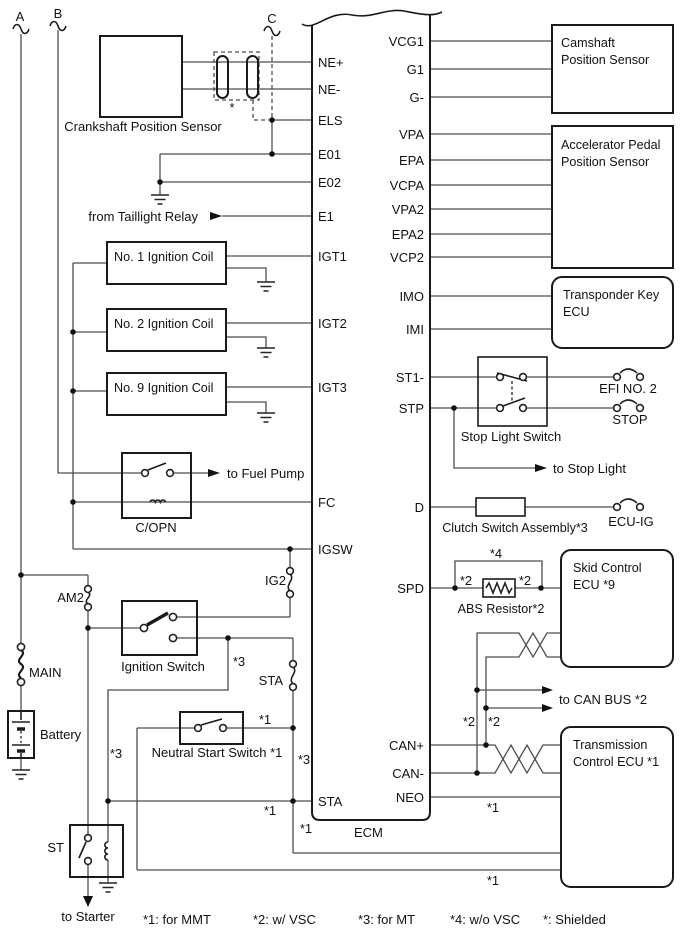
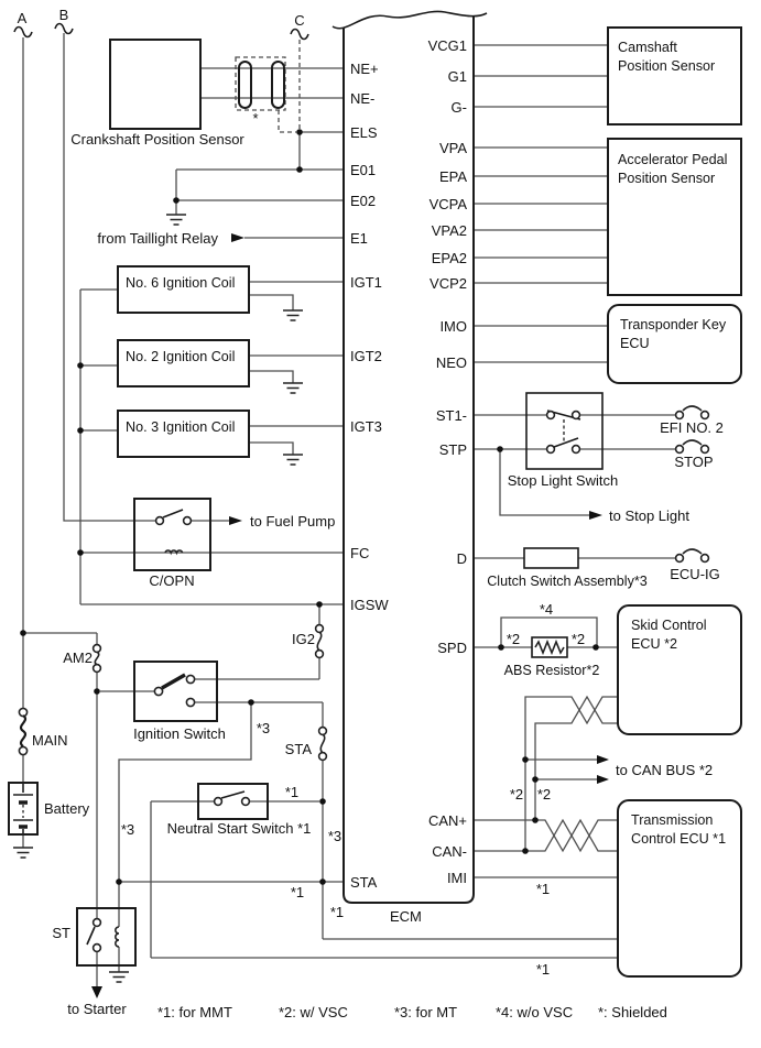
  A
  B
  C
  NE+
  NE-
  ELS
  E01
  E02
  E1
  IGT1
  IGT2
  IGT3
  FC
  IGSW
  STA
  VCG1
  G1
  G-
  VPA
  EPA
  VCPA
  VPA2
  EPA2
  VCP2
  IMO
- IMI
+ NEO
  ST1-
  STP
  D
  SPD
  CAN+
  CAN-
- NEO
+ IMI
  Crankshaft Position Sensor
  Camshaft
  Position Sensor
  Accelerator Pedal
  Position Sensor
  Transponder Key
  ECU
  Skid Control
- ECU *9
+ ECU *2
  Transmission
  Control ECU *1
- No. 1 Ignition Coil
+ No. 6 Ignition Coil
  No. 2 Ignition Coil
- No. 9 Ignition Coil
+ No. 3 Ignition Coil
  C/OPN
  Ignition Switch
  Neutral Start Switch *1
  Stop Light Switch
  Clutch Switch Assembly*3
  ABS Resistor*2
  Battery
  ST
  ECM
  MAIN
  AM2
  IG2
  STA
  EFI NO. 2
  STOP
  ECU-IG
  from Taillight Relay
  to Fuel Pump
  to Stop Light
  to CAN BUS *2
  to Starter
  *
  *4
  *2
  *2
  *2
  *2
  *3
  *3
  *3
  *1
  *1
  *1
  *1
  *1
  *1: for MMT
  *2: w/ VSC
  *3: for MT
  *4: w/o VSC
  *: Shielded
